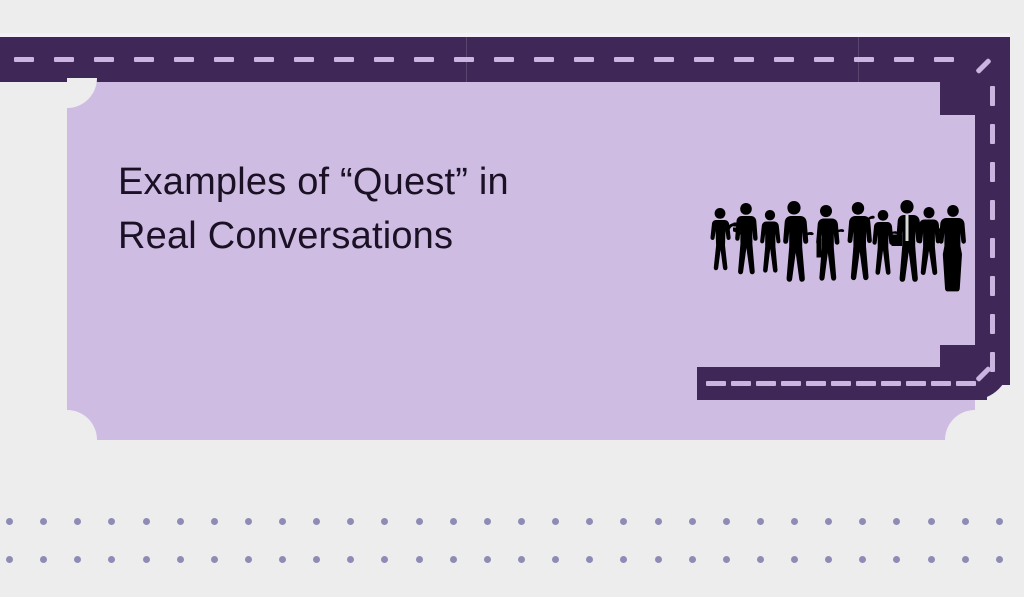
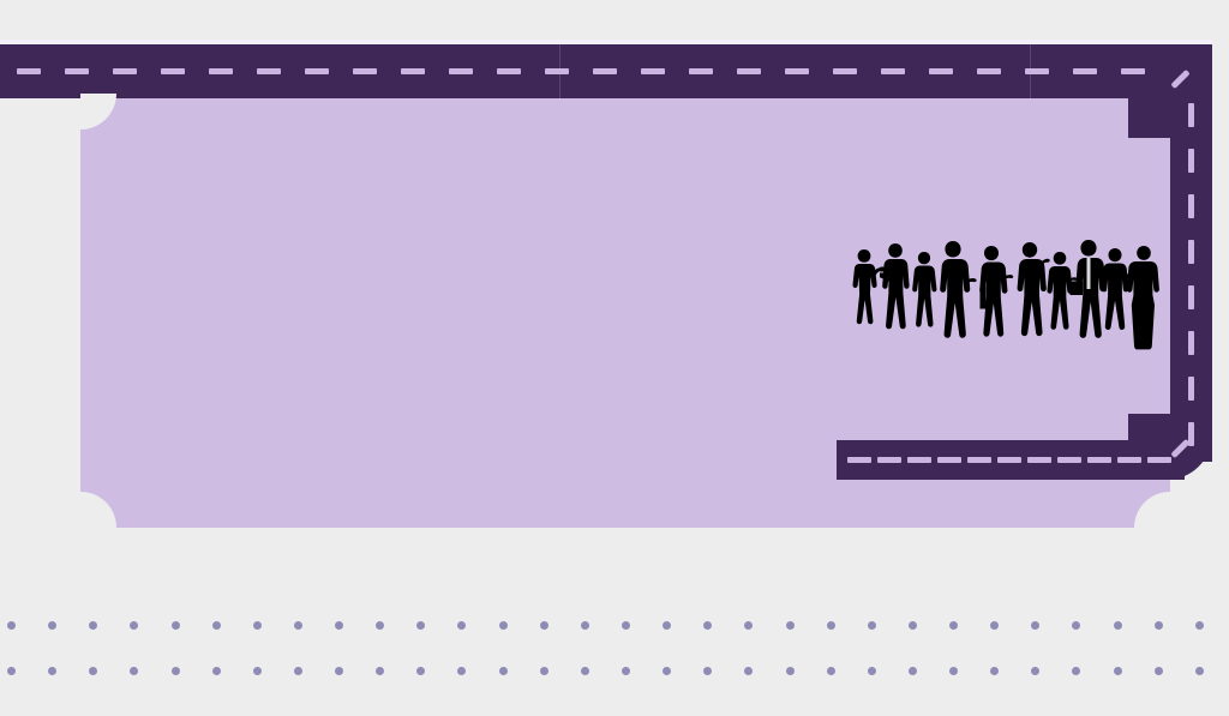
- Examples of “Quest” in
- Real Conversations
